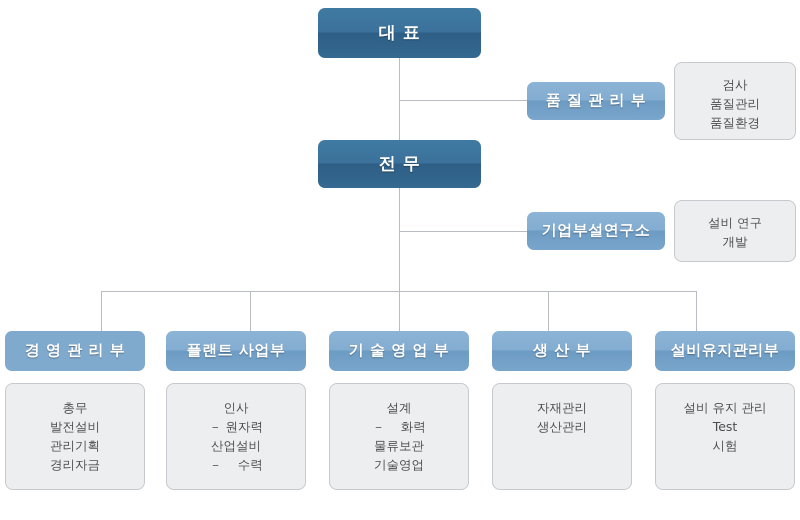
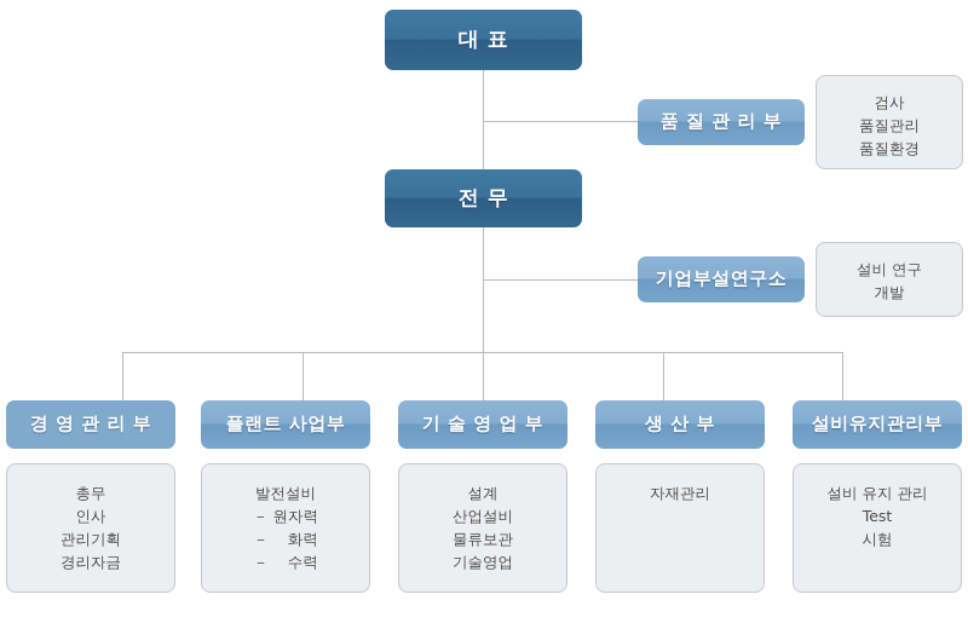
  대 표
  전 무
  품 질 관 리 부
  검사
  품질관리
  품질환경
  기업부설연구소
  설비 연구
  개발
  경 영 관 리 부
  총무
- 발전설비
+ 인사
  관리기획
  경리자금
  플랜트 사업부
- 인사
+ 발전설비
  － 원자력
- 산업설비
+ － 화력
  － 수력
  기 술 영 업 부
  설계
- － 화력
+ 산업설비
  물류보관
  기술영업
  생 산 부
  자재관리
- 생산관리
  설비유지관리부
  설비 유지 관리
  Test
  시험
